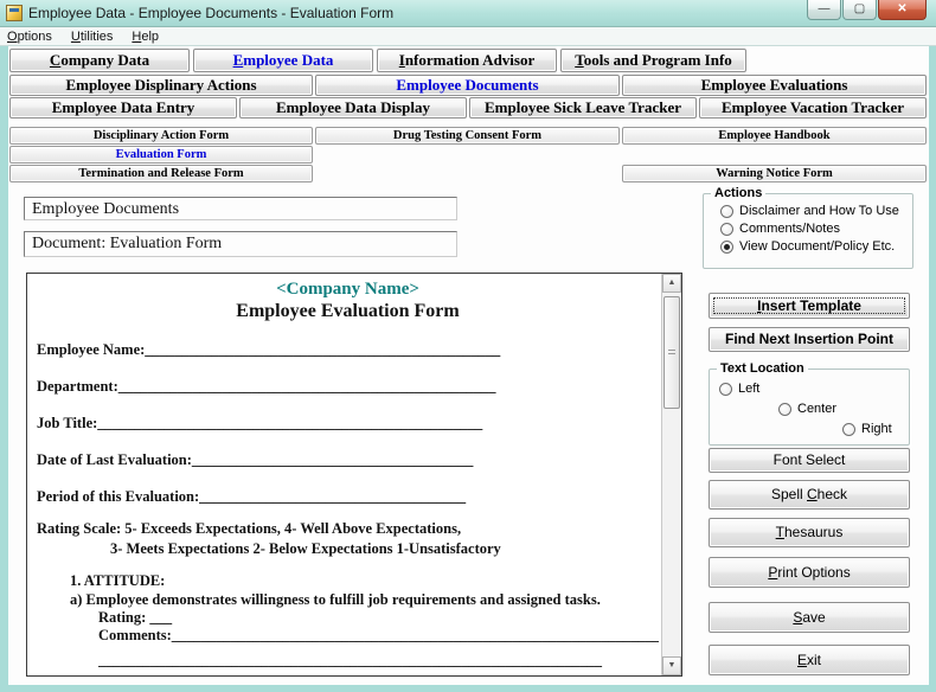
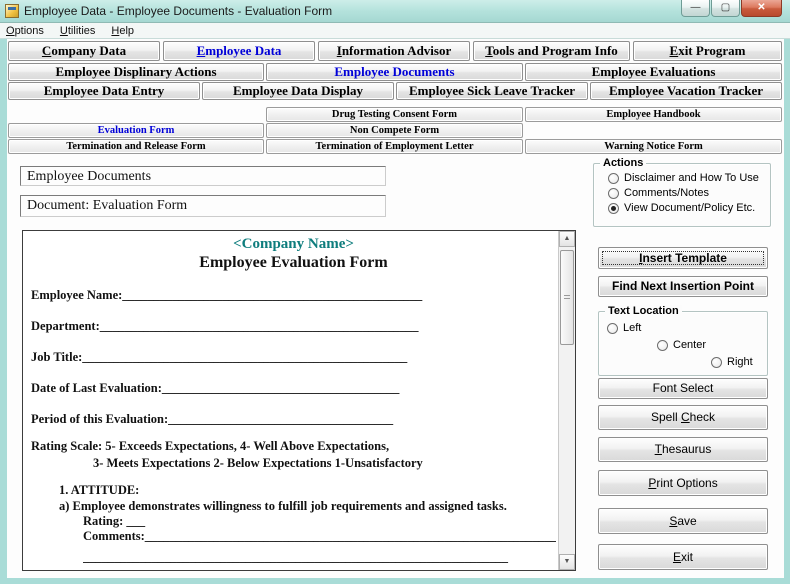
  Employee Data - Employee Documents - Evaluation Form
  —
  ▢
  ✕
  Options
  Utilities
  Help
  Company Data
  Employee Data
  Information Advisor
  Tools and Program Info
+ Exit Program
  Employee Displinary Actions
  Employee Documents
  Employee Evaluations
  Employee Data Entry
  Employee Data Display
  Employee Sick Leave Tracker
  Employee Vacation Tracker
- Disciplinary Action Form
  Drug Testing Consent Form
  Employee Handbook
  Evaluation Form
+ Non Compete Form
  Termination and Release Form
+ Termination of Employment Letter
  Warning Notice Form
  Employee Documents
  Document: Evaluation Form
  Actions
  Disclaimer and How To Use
  Comments/Notes
  View Document/Policy Etc.
  <Company Name>
  Employee Evaluation Form
  Employee Name:________________________________________________
  Department:___________________________________________________
  Job Title:____________________________________________________
  Date of Last Evaluation:______________________________________
  Period of this Evaluation:____________________________________
  Rating Scale: 5- Exceeds Expectations, 4- Well Above Expectations,
  3- Meets Expectations 2- Below Expectations 1-Unsatisfactory
  1. ATTITUDE:
  a) Employee demonstrates willingness to fulfill job requirements and assigned tasks.
  Rating: ___
  Comments:__________________________________________________________________
  ____________________________________________________________________
  Insert Template
  Find Next Insertion Point
  Text Location
  Left
  Center
  Right
  Font Select
  Spell Check
  Thesaurus
  Print Options
  Save
  Exit
